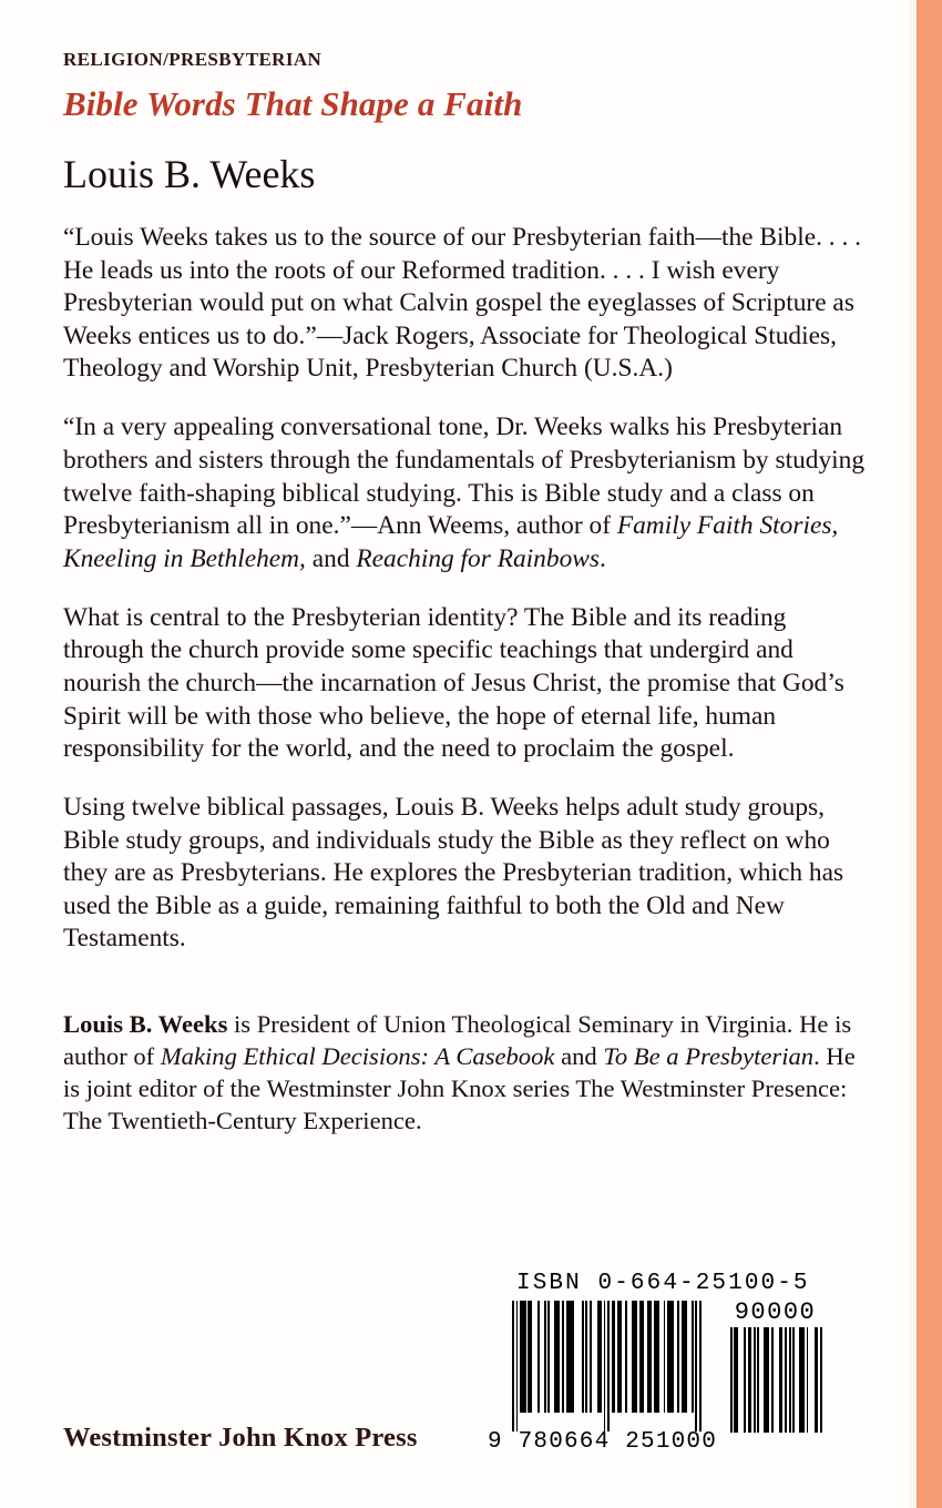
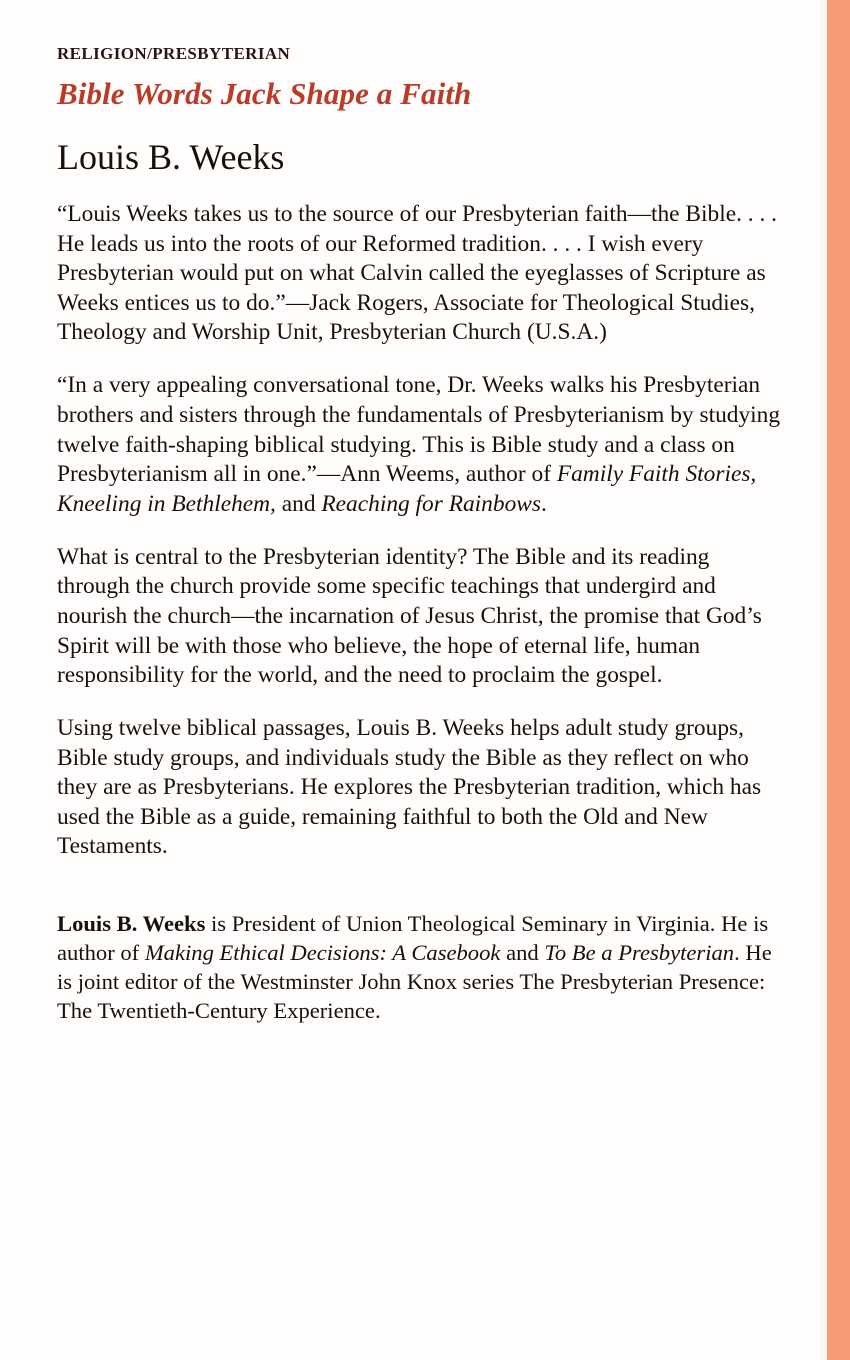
  RELIGION/PRESBYTERIAN
- Bible Words That Shape a Faith
+ Bible Words Jack Shape a Faith
  Louis B. Weeks
- “Louis Weeks takes us to the source of our Presbyterian faith—the Bible. . . . He leads us into the roots of our Reformed tradition. . . . I wish every Presbyterian would put on what Calvin gospel the eyeglasses of Scripture as Weeks entices us to do.”—Jack Rogers, Associate for Theological Studies, Theology and Worship Unit, Presbyterian Church (U.S.A.)
+ “Louis Weeks takes us to the source of our Presbyterian faith—the Bible. . . . He leads us into the roots of our Reformed tradition. . . . I wish every Presbyterian would put on what Calvin called the eyeglasses of Scripture as Weeks entices us to do.”—Jack Rogers, Associate for Theological Studies, Theology and Worship Unit, Presbyterian Church (U.S.A.)
  “In a very appealing conversational tone, Dr. Weeks walks his Presbyterian brothers and sisters through the fundamentals of Presbyterianism by studying twelve faith-shaping biblical studying. This is Bible study and a class on Presbyterianism all in one.”—Ann Weems, author of Family Faith Stories, Kneeling in Bethlehem, and Reaching for Rainbows.
  What is central to the Presbyterian identity? The Bible and its reading through the church provide some specific teachings that undergird and nourish the church—the incarnation of Jesus Christ, the promise that God’s Spirit will be with those who believe, the hope of eternal life, human responsibility for the world, and the need to proclaim the gospel.
  Using twelve biblical passages, Louis B. Weeks helps adult study groups, Bible study groups, and individuals study the Bible as they reflect on who they are as Presbyterians. He explores the Presbyterian tradition, which has used the Bible as a guide, remaining faithful to both the Old and New Testaments.
- Louis B. Weeks is President of Union Theological Seminary in Virginia. He is author of Making Ethical Decisions: A Casebook and To Be a Presbyterian. He is joint editor of the Westminster John Knox series The Westminster Presence: The Twentieth-Century Experience.
+ Louis B. Weeks is President of Union Theological Seminary in Virginia. He is author of Making Ethical Decisions: A Casebook and To Be a Presbyterian. He is joint editor of the Westminster John Knox series The Presbyterian Presence: The Twentieth-Century Experience.
- ISBN 0-664-25100-5
- 9 780664 251000
- 90000
- Westminster John Knox Press
